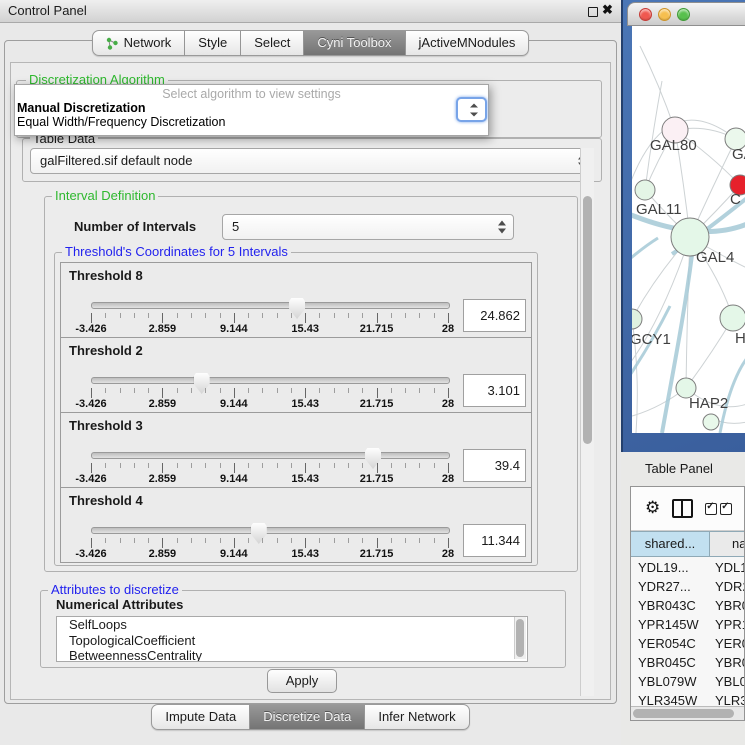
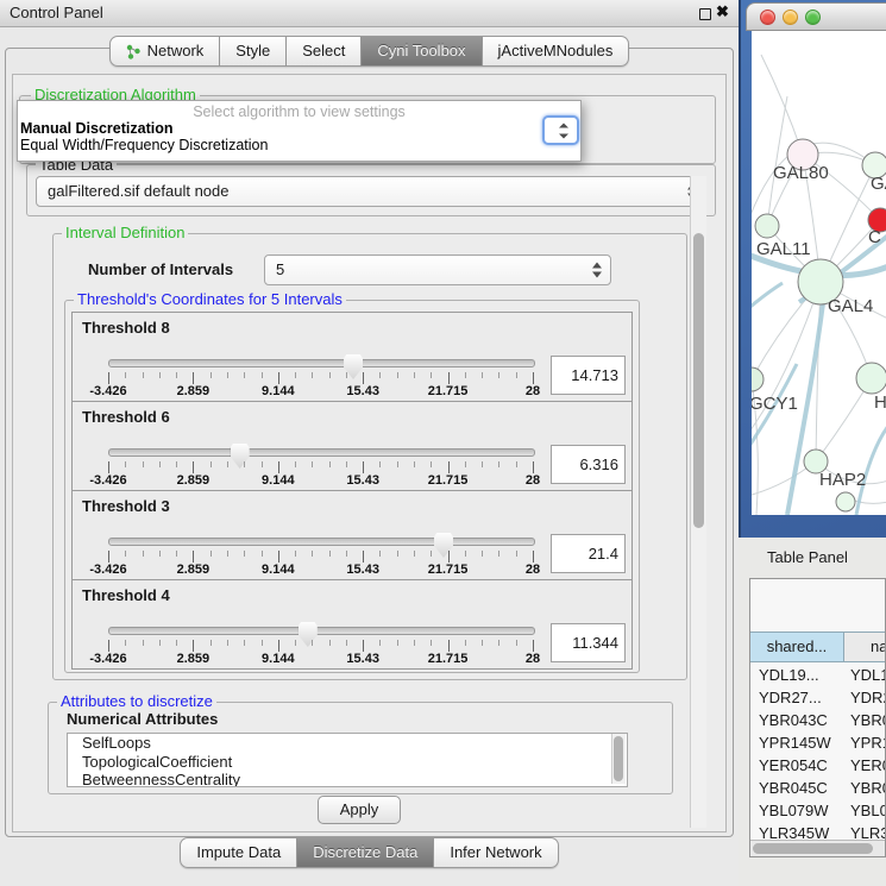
  Control Panel
  ✖
  Network
  Style
  Select
  Cyni Toolbox
  jActiveMNodules
  Discretization Algorithm
  Select algorithm to view settings
  Manual Discretization
  Equal Width/Frequency Discretization
  Table Data
  galFiltered.sif default node
  Interval Definition
  Number of Intervals
  5
  Threshold's Coordinates for 5 Intervals
  Threshold 8
  -3.426
  2.859
  9.144
  15.43
  21.715
  28
- 24.862
+ 14.713
- Threshold 2
+ Threshold 6
  -3.426
  2.859
  9.144
  15.43
  21.715
  28
- 3.101
+ 6.316
  Threshold 3
  -3.426
  2.859
  9.144
  15.43
  21.715
  28
- 39.4
+ 21.4
  Threshold 4
  -3.426
  2.859
  9.144
  15.43
  21.715
  28
  11.344
  Attributes to discretize
  Numerical Attributes
  SelfLoops
  TopologicalCoefficient
  BetweennessCentrality
  Apply
  Impute Data
  Discretize Data
  Infer Network
  GAL80
  C
  GAL11
  GAL4
  GCY1
  H
  HAP2
  Table Panel
- ⚙
  shared...
  na
  YDL19...
  YDL1
  YDR27...
  YDR
  YBR043C
  YBR
  YPR145W
  YPR
  YER054C
  YER
  YBR045C
  YBR
  YBL079W
  YBL0
  YLR345W
  YLR3
